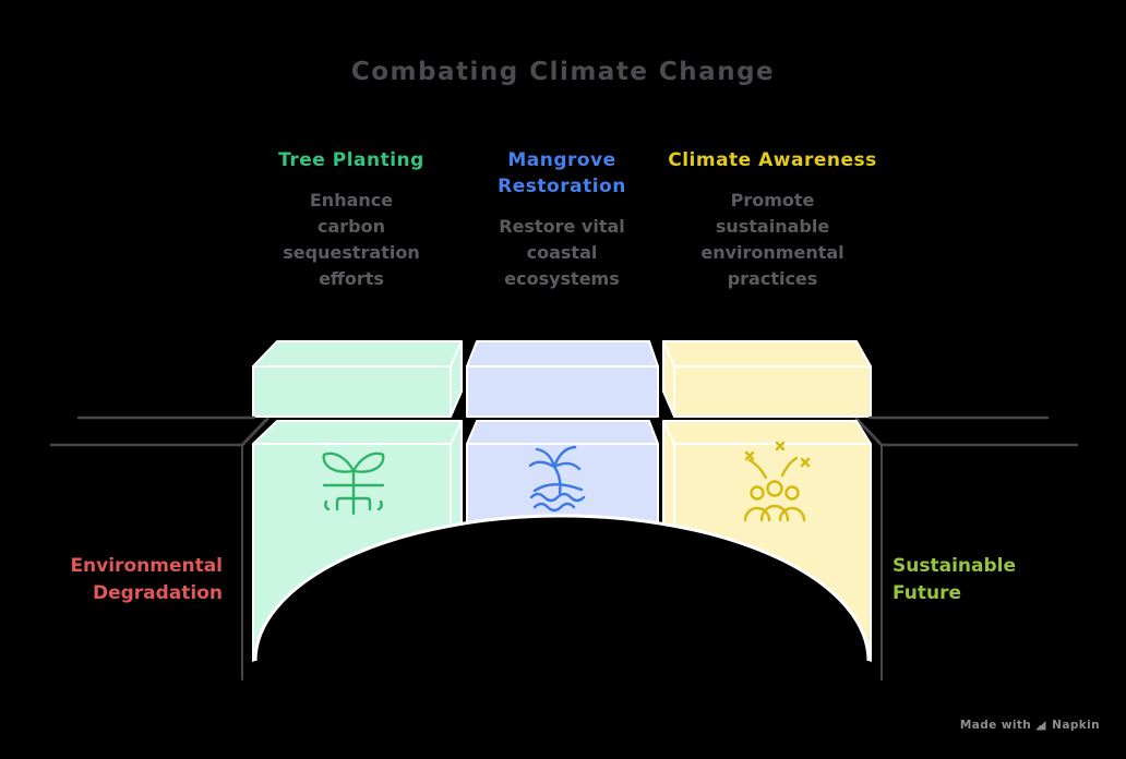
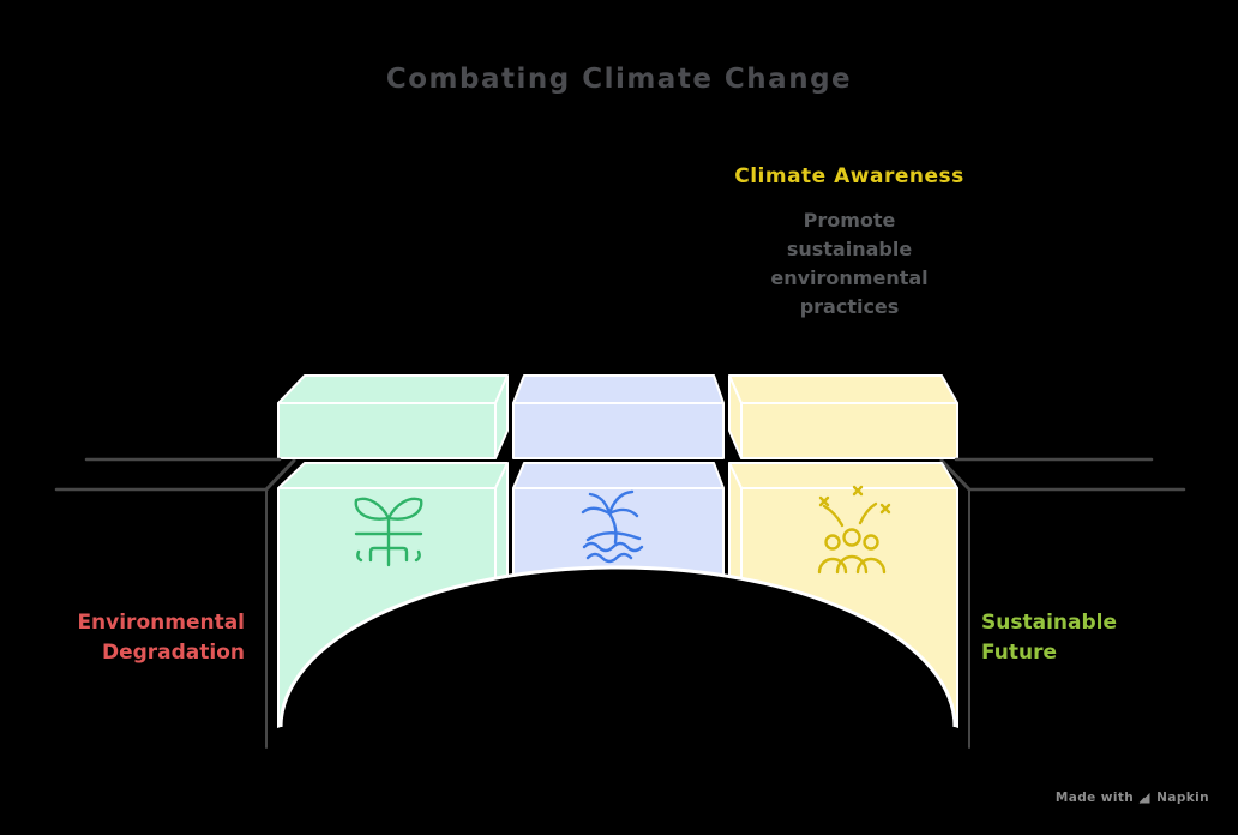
  Combating Climate Change
- Tree Planting
- Enhance
- carbon
- sequestration
- efforts
- Mangrove Restoration
- Restore vital
- coastal
- ecosystems
  Climate Awareness
  Promote
  sustainable
  environmental
  practices
  Environmental
  Degradation
  Sustainable
  Future
  Made with
  Napkin
